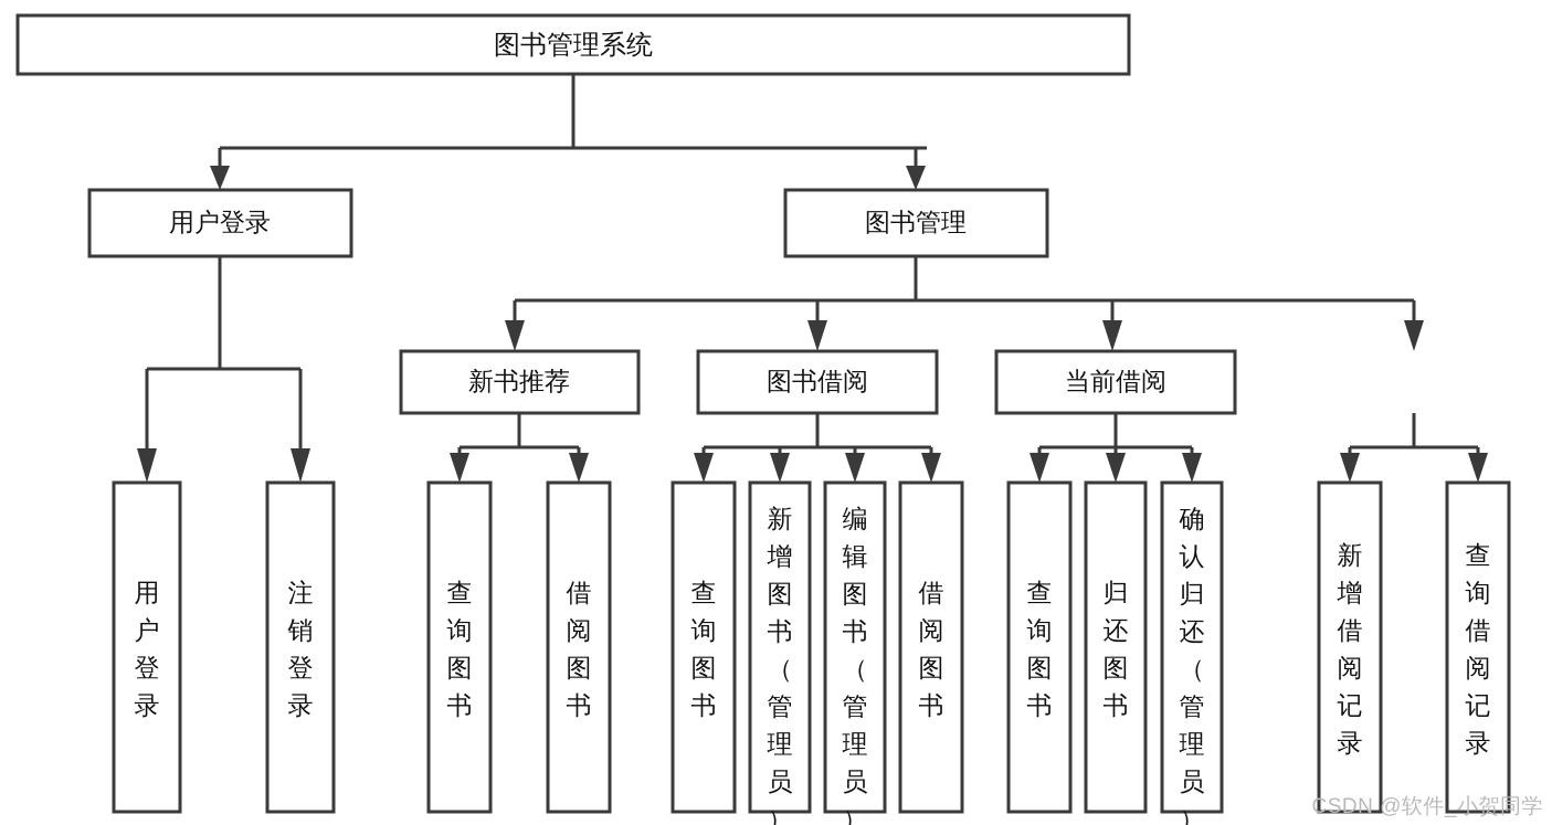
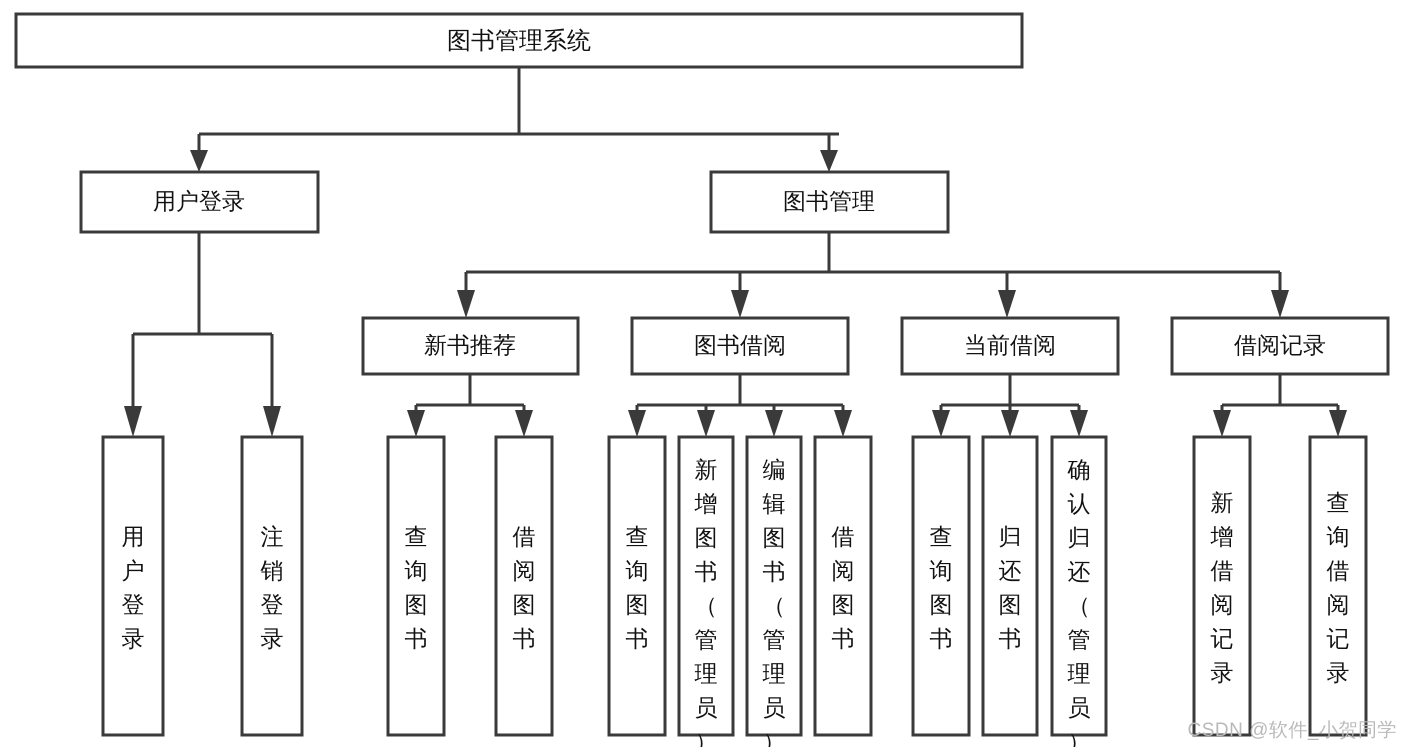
  图书管理系统
  用户登录
  图书管理
  新书推荐
  图书借阅
  当前借阅
+ 借阅记录
  用户登录
  注销登录
  查询图书
  借阅图书
  查询图书
  新增图书（管理员）
  编辑图书（管理员）
  借阅图书
  查询图书
  归还图书
  确认归还（管理员）
  新增借阅记录
  查询借阅记录
  CSDN @软件_小贺同学
